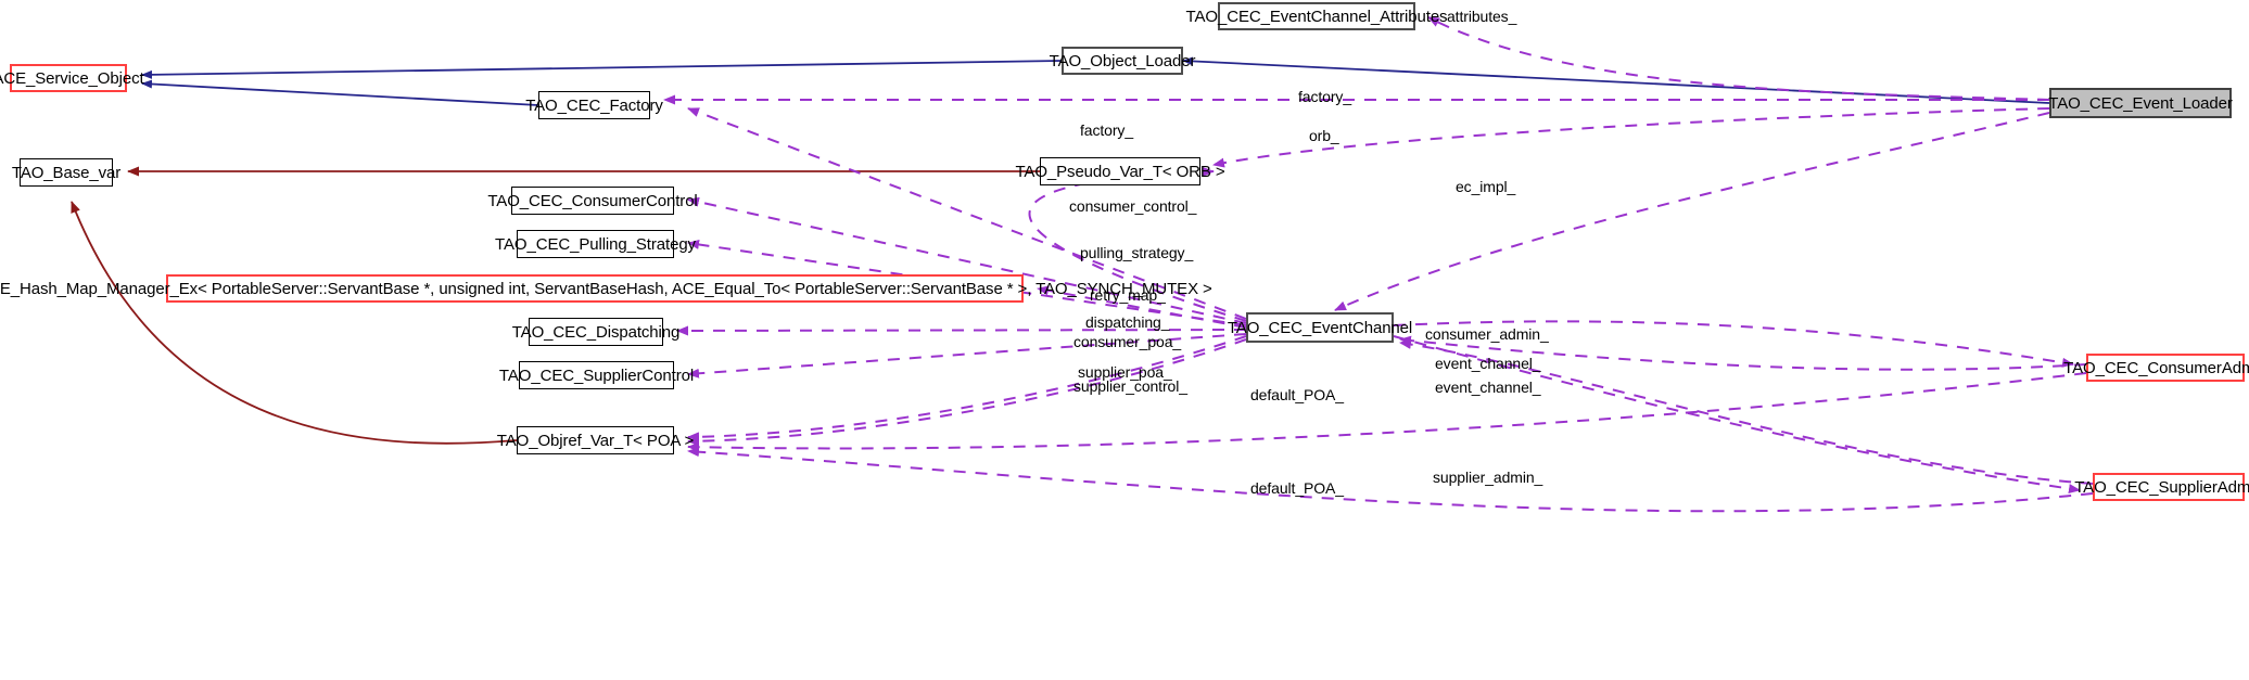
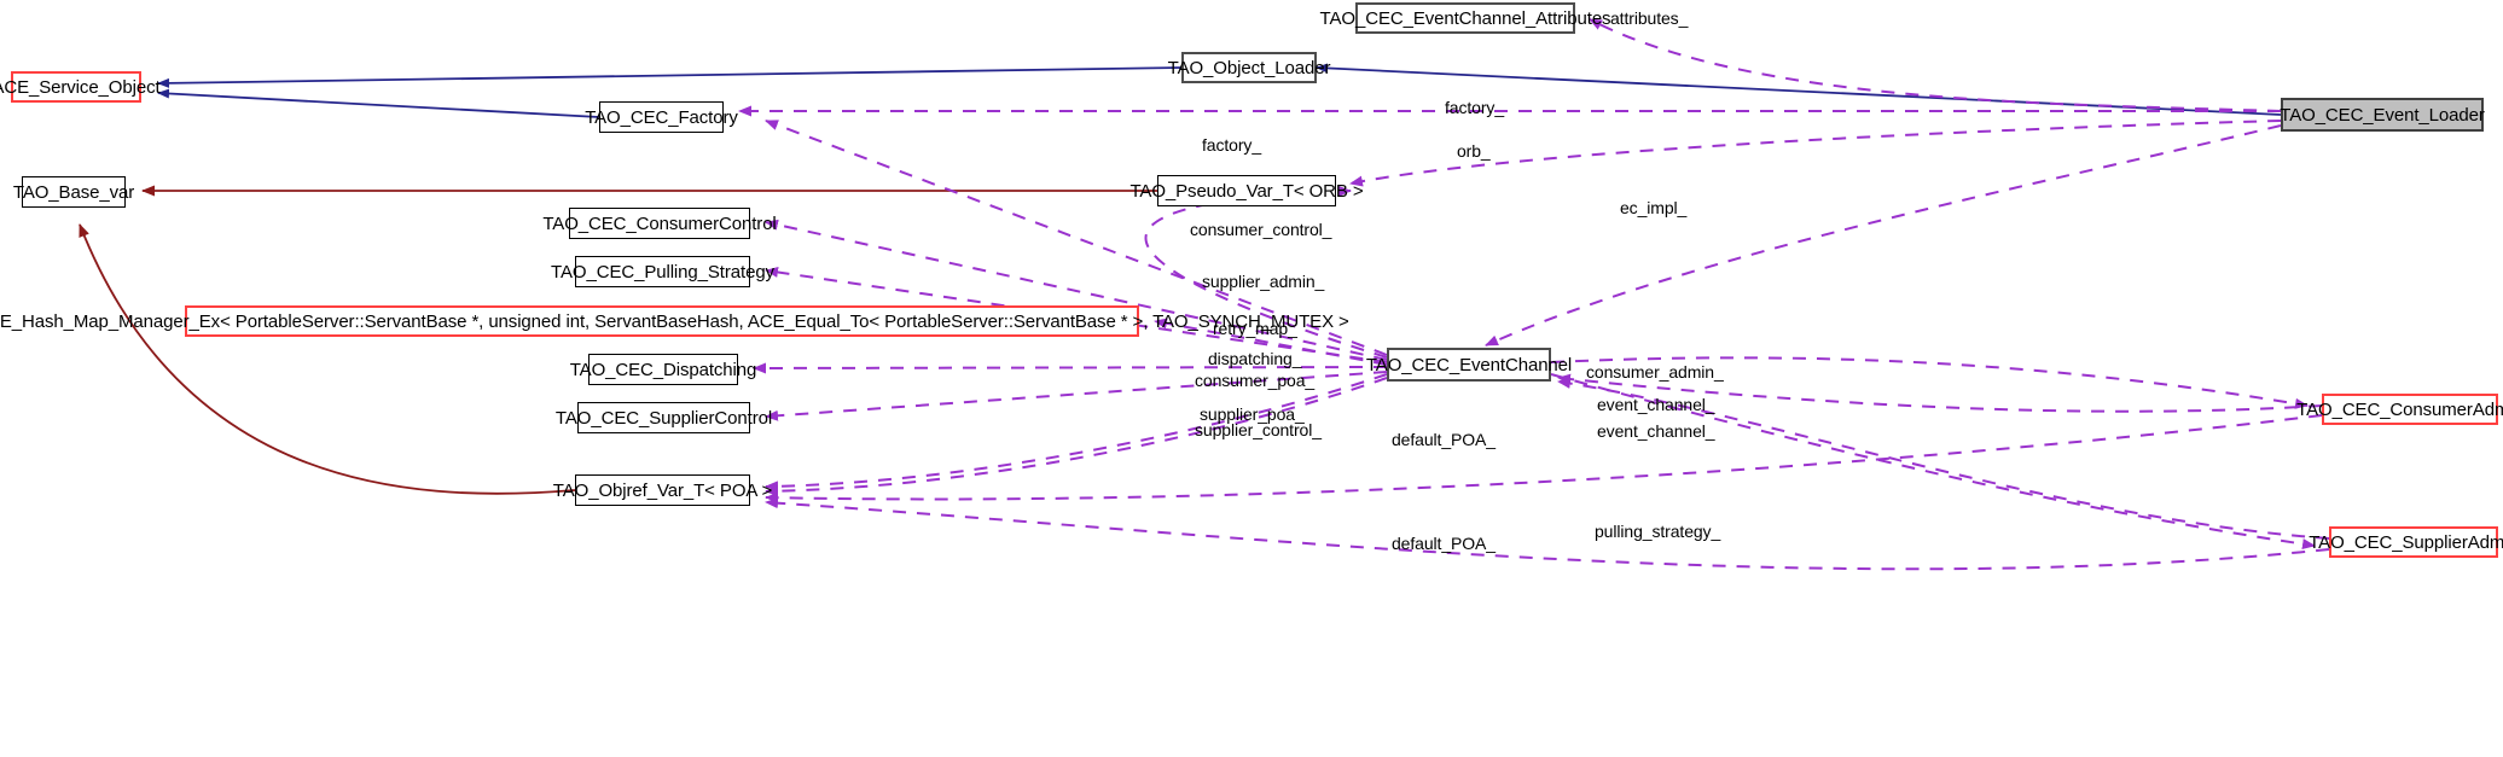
  CE_Service_Object
  TAO_Base_var
  TAO_CEC_Factory
  TAO_CEC_ConsumerControl
  TAO_CEC_Pulling_Strategy
  E_Hash_Map_Manager_Ex< PortableServer::ServantBase *, unsigned int, ServantBaseHash, ACE_Equal_To< PortableServer::ServantBase * >, TAO_SYNCH_MUTEX >
  TAO_CEC_Dispatching
  TAO_CEC_SupplierControl
  TAO_Objref_Var_T< POA >
  TAO_Object_Loader
  TAO_Pseudo_Var_T< ORB >
  TAO_CEC_EventChannel_Attributes
  TAO_CEC_EventChannel
  TAO_CEC_Event_Loader
  TAO_CEC_ConsumerAdm
  TAO_CEC_SupplierAdm
  attributes_
  factory_
  orb_
  factory_
  ec_impl_
  consumer_control_
- pulling_strategy_
+ supplier_admin_
  retry_map_
  dispatching_
  consumer_poa_
  supplier_poa_
  supplier_control_
  default_POA_
  consumer_admin_
  event_channel_
  event_channel_
- supplier_admin_
+ pulling_strategy_
  default_POA_
